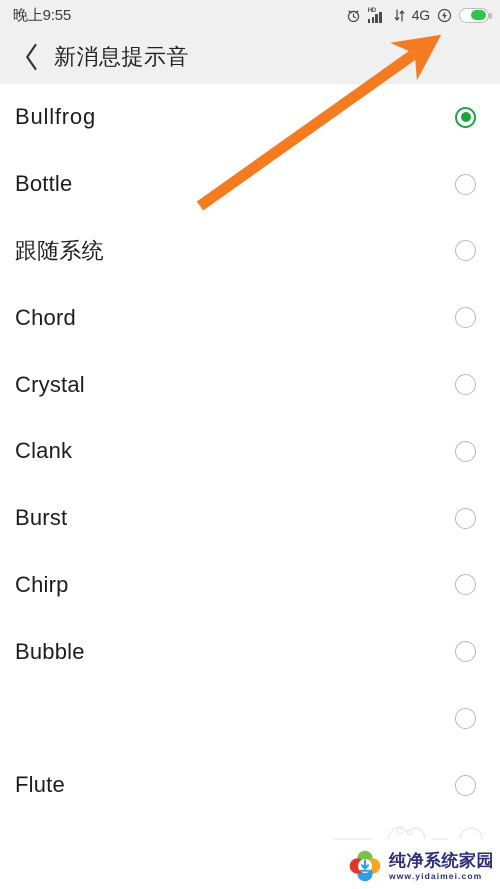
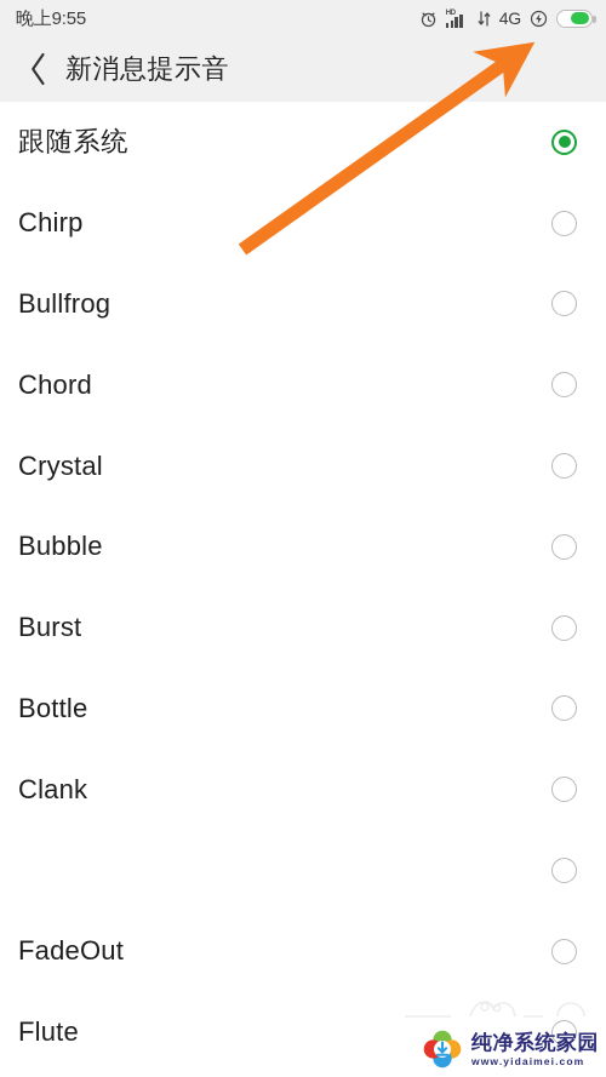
  晚上9:55
  4G
  新消息提示音
- Bullfrog
+ 跟随系统
- Bottle
+ Chirp
- 跟随系统
+ Bullfrog
  Chord
  Crystal
- Clank
+ Bubble
  Burst
- Chirp
+ Bottle
- Bubble
+ Clank
+ FadeOut
  Flute
  纯净系统家园
  www.yidaimei.com
